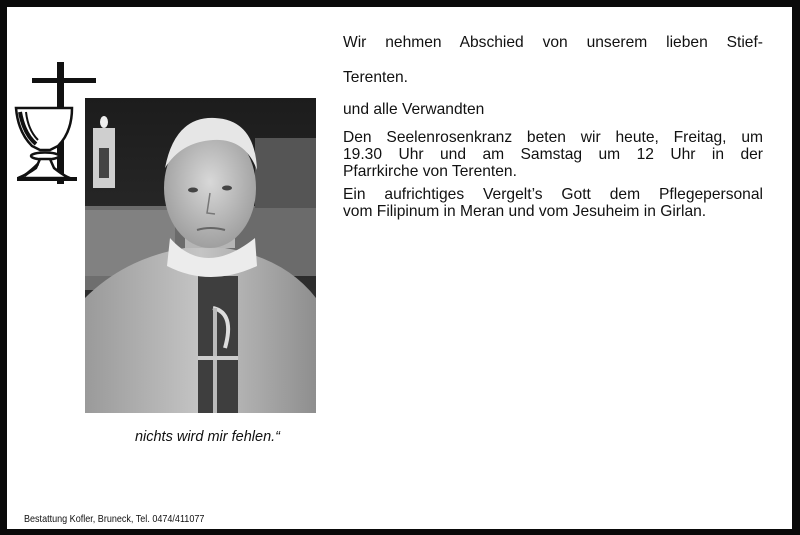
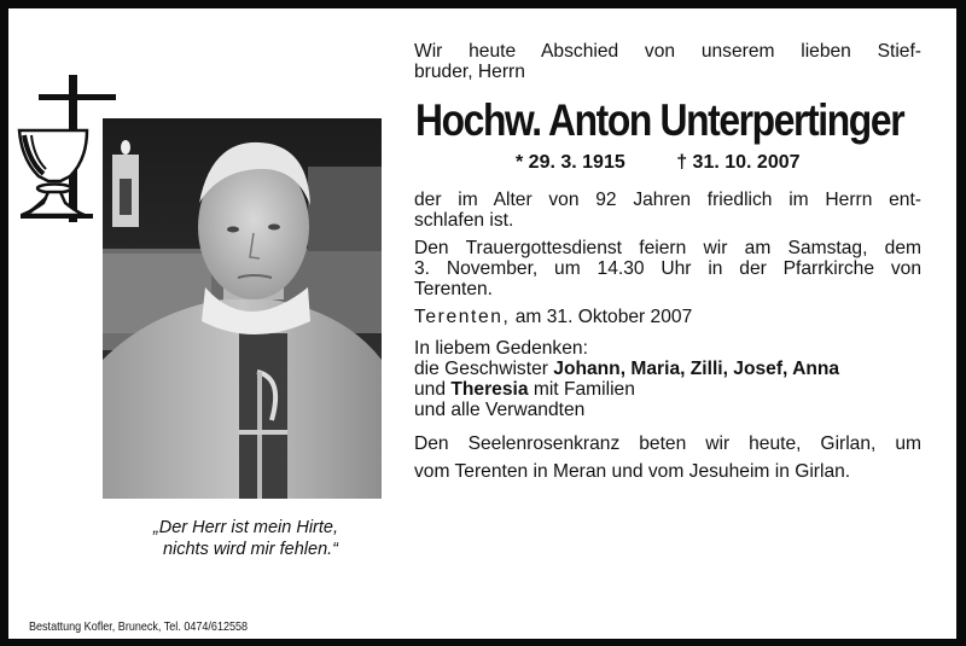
+ „Der Herr ist mein Hirte,
  nichts wird mir fehlen.“
- Bestattung Kofler, Bruneck, Tel. 0474/411077
+ Bestattung Kofler, Bruneck, Tel. 0474/612558
- Wir nehmen Abschied von unserem lieben Stief-
+ Wir heute Abschied von unserem lieben Stief-
+ bruder, Herrn
+ Hochw. Anton Unterpertinger
+ * 29. 3. 1915 † 31. 10. 2007
+ der im Alter von 92 Jahren friedlich im Herrn ent-
+ schlafen ist.
+ Den Trauergottesdienst feiern wir am Samstag, dem
+ 3. November, um 14.30 Uhr in der Pfarrkirche von
  Terenten.
+ Terenten, am 31. Oktober 2007
+ In liebem Gedenken:
+ die Geschwister Johann, Maria, Zilli, Josef, Anna
+ und Theresia mit Familien
  und alle Verwandten
- Den Seelenrosenkranz beten wir heute, Freitag, um
+ Den Seelenrosenkranz beten wir heute, Girlan, um
- 19.30 Uhr und am Samstag um 12 Uhr in der
- Pfarrkirche von Terenten.
- Ein aufrichtiges Vergelt’s Gott dem Pflegepersonal
- vom Filipinum in Meran und vom Jesuheim in Girlan.
+ vom Terenten in Meran und vom Jesuheim in Girlan.
